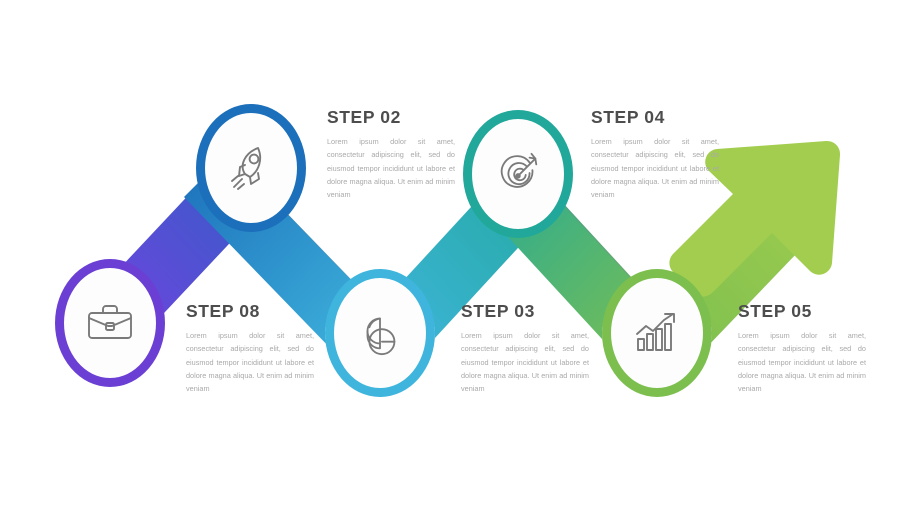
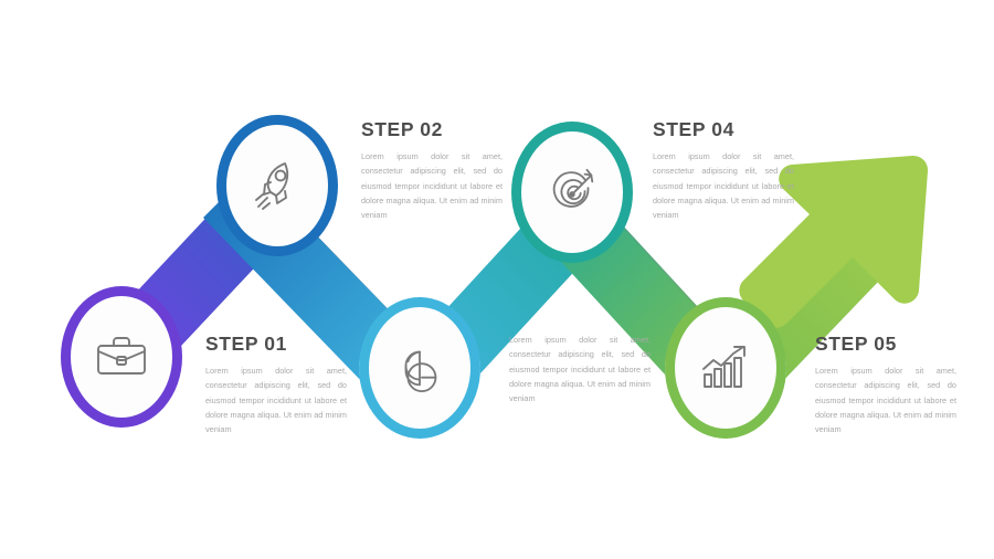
- STEP 08
+ STEP 01
  Lorem ipsum dolor sit amet, consectetur adipiscing elit, sed do eiusmod tempor incididunt ut labore et dolore magna aliqua. Ut enim ad minim veniam
  STEP 02
  Lorem ipsum dolor sit amet, consectetur adipiscing elit, sed do eiusmod tempor incididunt ut labore et dolore magna aliqua. Ut enim ad minim veniam
- STEP 03
  Lorem ipsum dolor sit amet, consectetur adipiscing elit, sed do eiusmod tempor incididunt ut labore et dolore magna aliqua. Ut enim ad minim veniam
  STEP 04
  Lorem ipsum dolor sit amet, consectetur adipiscing elit, sed do eiusmod tempor incididunt ut labore et dolore magna aliqua. Ut enim ad minim veniam
  STEP 05
  Lorem ipsum dolor sit amet, consectetur adipiscing elit, sed do eiusmod tempor incididunt ut labore et dolore magna aliqua. Ut enim ad minim veniam
